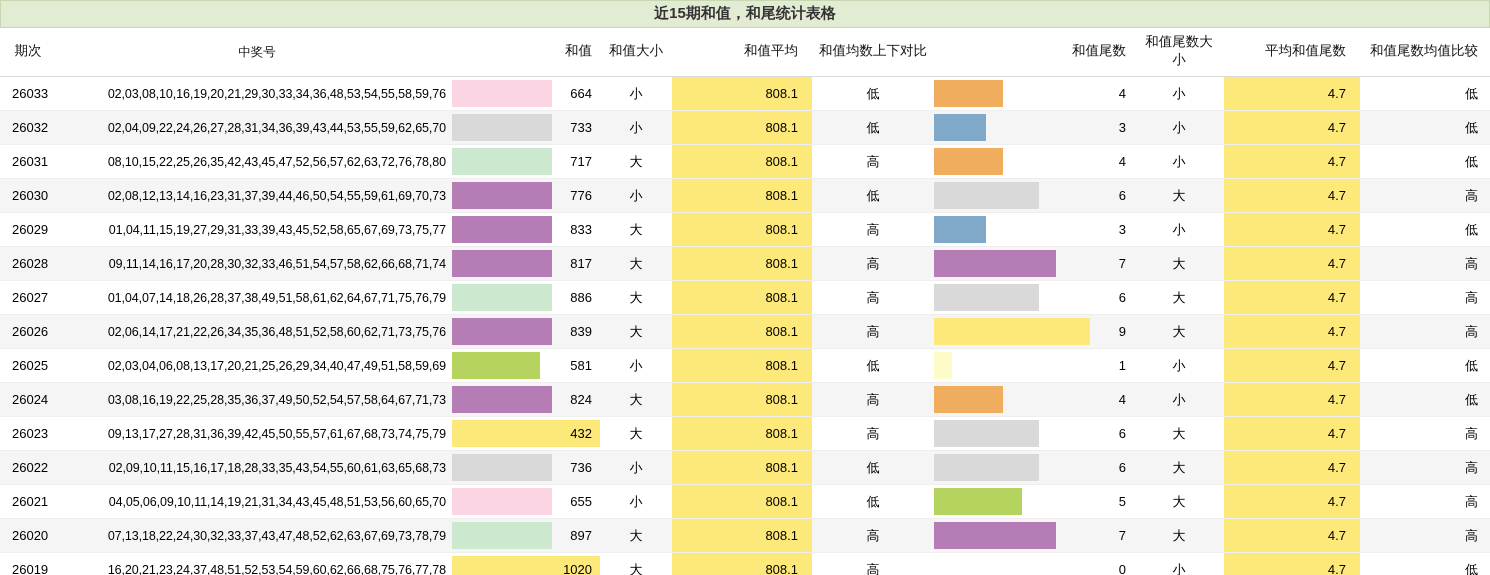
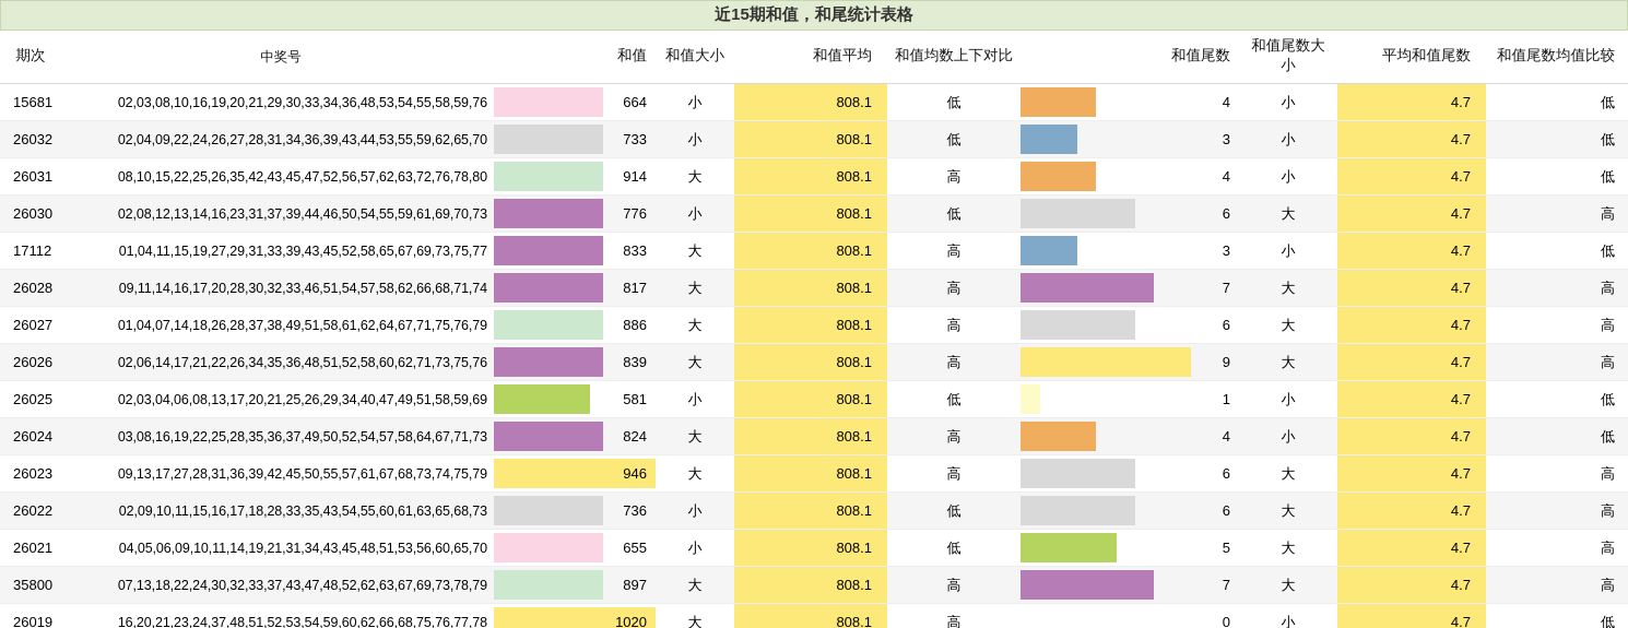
  近15期和值，和尾统计表格
  期次	中奖号	和值	和值大小	和值平均	和值均数上下对比	和值尾数	和值尾数大小	平均和值尾数	和值尾数均值比较
- 26033	02,03,08,10,16,19,20,21,29,30,33,34,36,48,53,54,55,58,59,76	664	小	808.1	低	4	小	4.7	低
+ 15681	02,03,08,10,16,19,20,21,29,30,33,34,36,48,53,54,55,58,59,76	664	小	808.1	低	4	小	4.7	低
  26032	02,04,09,22,24,26,27,28,31,34,36,39,43,44,53,55,59,62,65,70	733	小	808.1	低	3	小	4.7	低
- 26031	08,10,15,22,25,26,35,42,43,45,47,52,56,57,62,63,72,76,78,80	717	大	808.1	高	4	小	4.7	低
+ 26031	08,10,15,22,25,26,35,42,43,45,47,52,56,57,62,63,72,76,78,80	914	大	808.1	高	4	小	4.7	低
  26030	02,08,12,13,14,16,23,31,37,39,44,46,50,54,55,59,61,69,70,73	776	小	808.1	低	6	大	4.7	高
- 26029	01,04,11,15,19,27,29,31,33,39,43,45,52,58,65,67,69,73,75,77	833	大	808.1	高	3	小	4.7	低
+ 17112	01,04,11,15,19,27,29,31,33,39,43,45,52,58,65,67,69,73,75,77	833	大	808.1	高	3	小	4.7	低
  26028	09,11,14,16,17,20,28,30,32,33,46,51,54,57,58,62,66,68,71,74	817	大	808.1	高	7	大	4.7	高
  26027	01,04,07,14,18,26,28,37,38,49,51,58,61,62,64,67,71,75,76,79	886	大	808.1	高	6	大	4.7	高
  26026	02,06,14,17,21,22,26,34,35,36,48,51,52,58,60,62,71,73,75,76	839	大	808.1	高	9	大	4.7	高
  26025	02,03,04,06,08,13,17,20,21,25,26,29,34,40,47,49,51,58,59,69	581	小	808.1	低	1	小	4.7	低
  26024	03,08,16,19,22,25,28,35,36,37,49,50,52,54,57,58,64,67,71,73	824	大	808.1	高	4	小	4.7	低
- 26023	09,13,17,27,28,31,36,39,42,45,50,55,57,61,67,68,73,74,75,79	432	大	808.1	高	6	大	4.7	高
+ 26023	09,13,17,27,28,31,36,39,42,45,50,55,57,61,67,68,73,74,75,79	946	大	808.1	高	6	大	4.7	高
  26022	02,09,10,11,15,16,17,18,28,33,35,43,54,55,60,61,63,65,68,73	736	小	808.1	低	6	大	4.7	高
  26021	04,05,06,09,10,11,14,19,21,31,34,43,45,48,51,53,56,60,65,70	655	小	808.1	低	5	大	4.7	高
- 26020	07,13,18,22,24,30,32,33,37,43,47,48,52,62,63,67,69,73,78,79	897	大	808.1	高	7	大	4.7	高
+ 35800	07,13,18,22,24,30,32,33,37,43,47,48,52,62,63,67,69,73,78,79	897	大	808.1	高	7	大	4.7	高
  26019	16,20,21,23,24,37,48,51,52,53,54,59,60,62,66,68,75,76,77,78	1020	大	808.1	高	0	小	4.7	低
